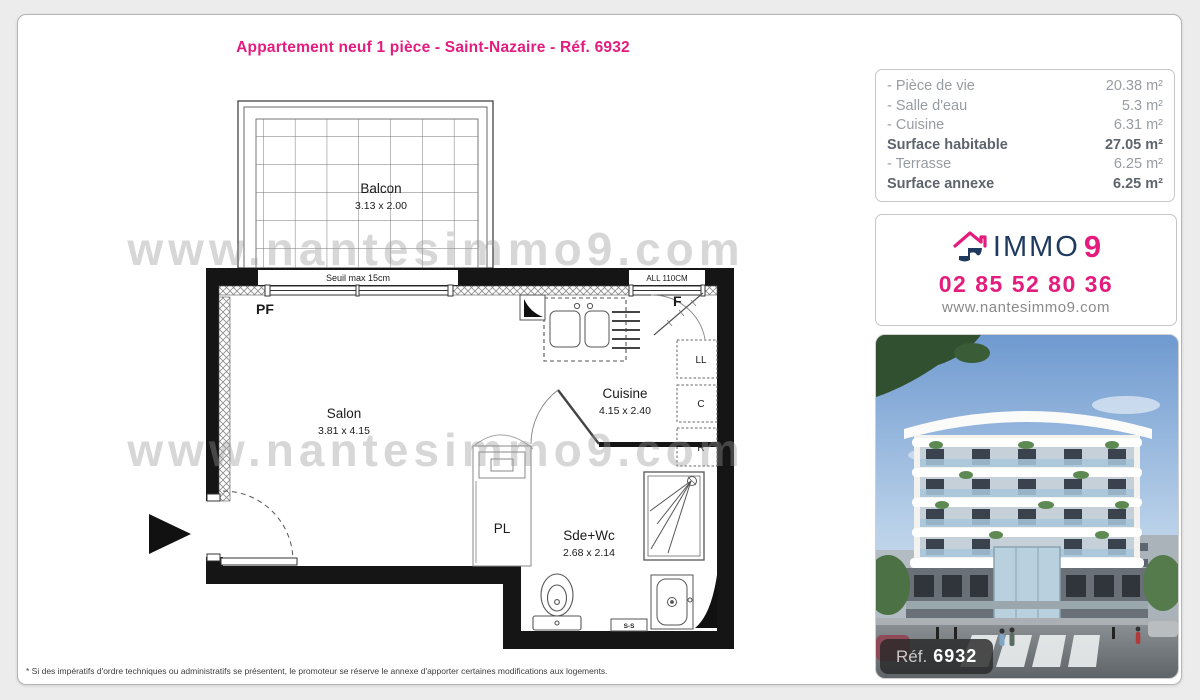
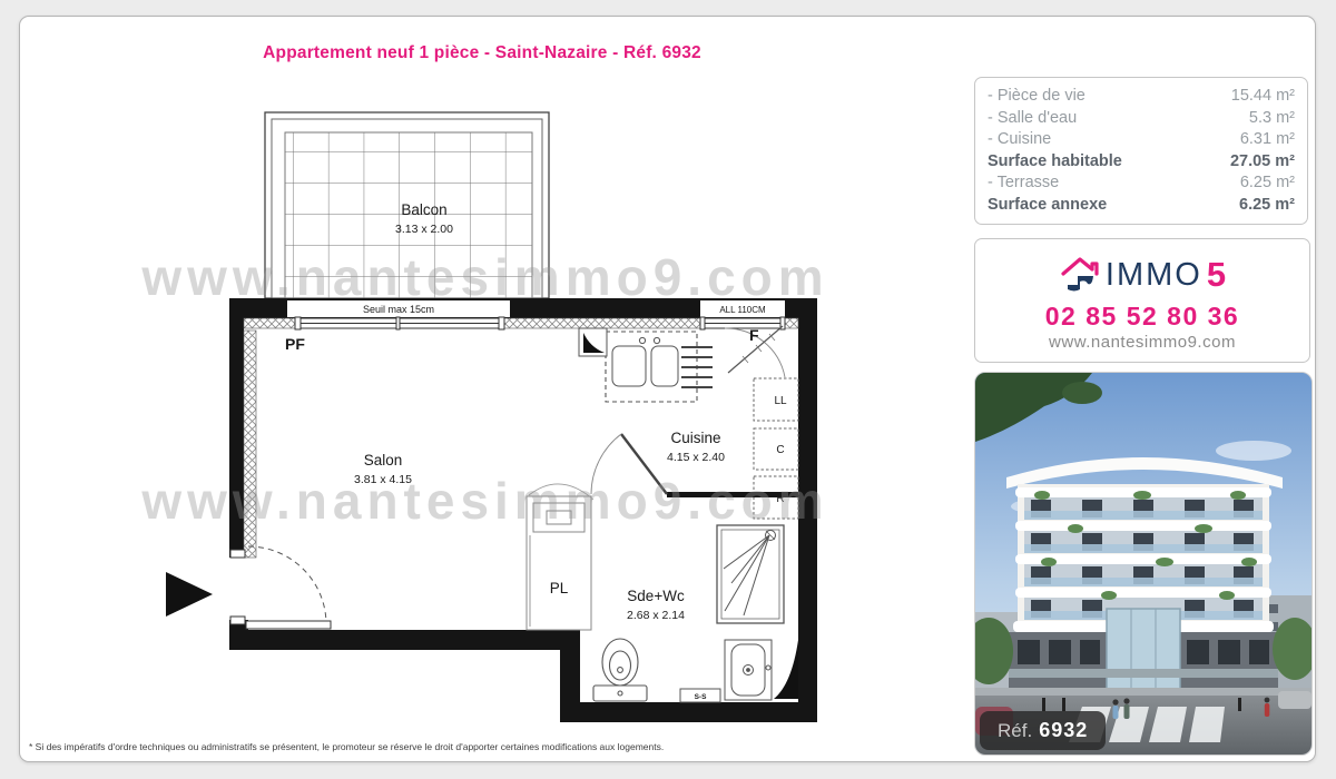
  Appartement neuf 1 pièce - Saint-Nazaire - Réf. 6932
  Balcon
  3.13 x 2.00
  Seuil max 15cm
  ALL 110CM
  PF
  F
  LL
  C
  R
  Salon
  3.81 x 4.15
  Cuisine
  4.15 x 2.40
  Sde+Wc
  2.68 x 2.14
  PL
  www.nantesimmo9.com
  www.nantesimmo9.com
  - Pièce de vie
- 20.38 m²
+ 15.44 m²
  - Salle d'eau
  5.3 m²
  - Cuisine
  6.31 m²
  Surface habitable
  27.05 m²
  - Terrasse
  6.25 m²
  Surface annexe
  6.25 m²
  IMMO
- 9
+ 5
  02 85 52 80 36
  www.nantesimmo9.com
  Réf. 6932
- * Si des impératifs d'ordre techniques ou administratifs se présentent, le promoteur se réserve le annexe d'apporter certaines modifications aux logements.
+ * Si des impératifs d'ordre techniques ou administratifs se présentent, le promoteur se réserve le droit d'apporter certaines modifications aux logements.
